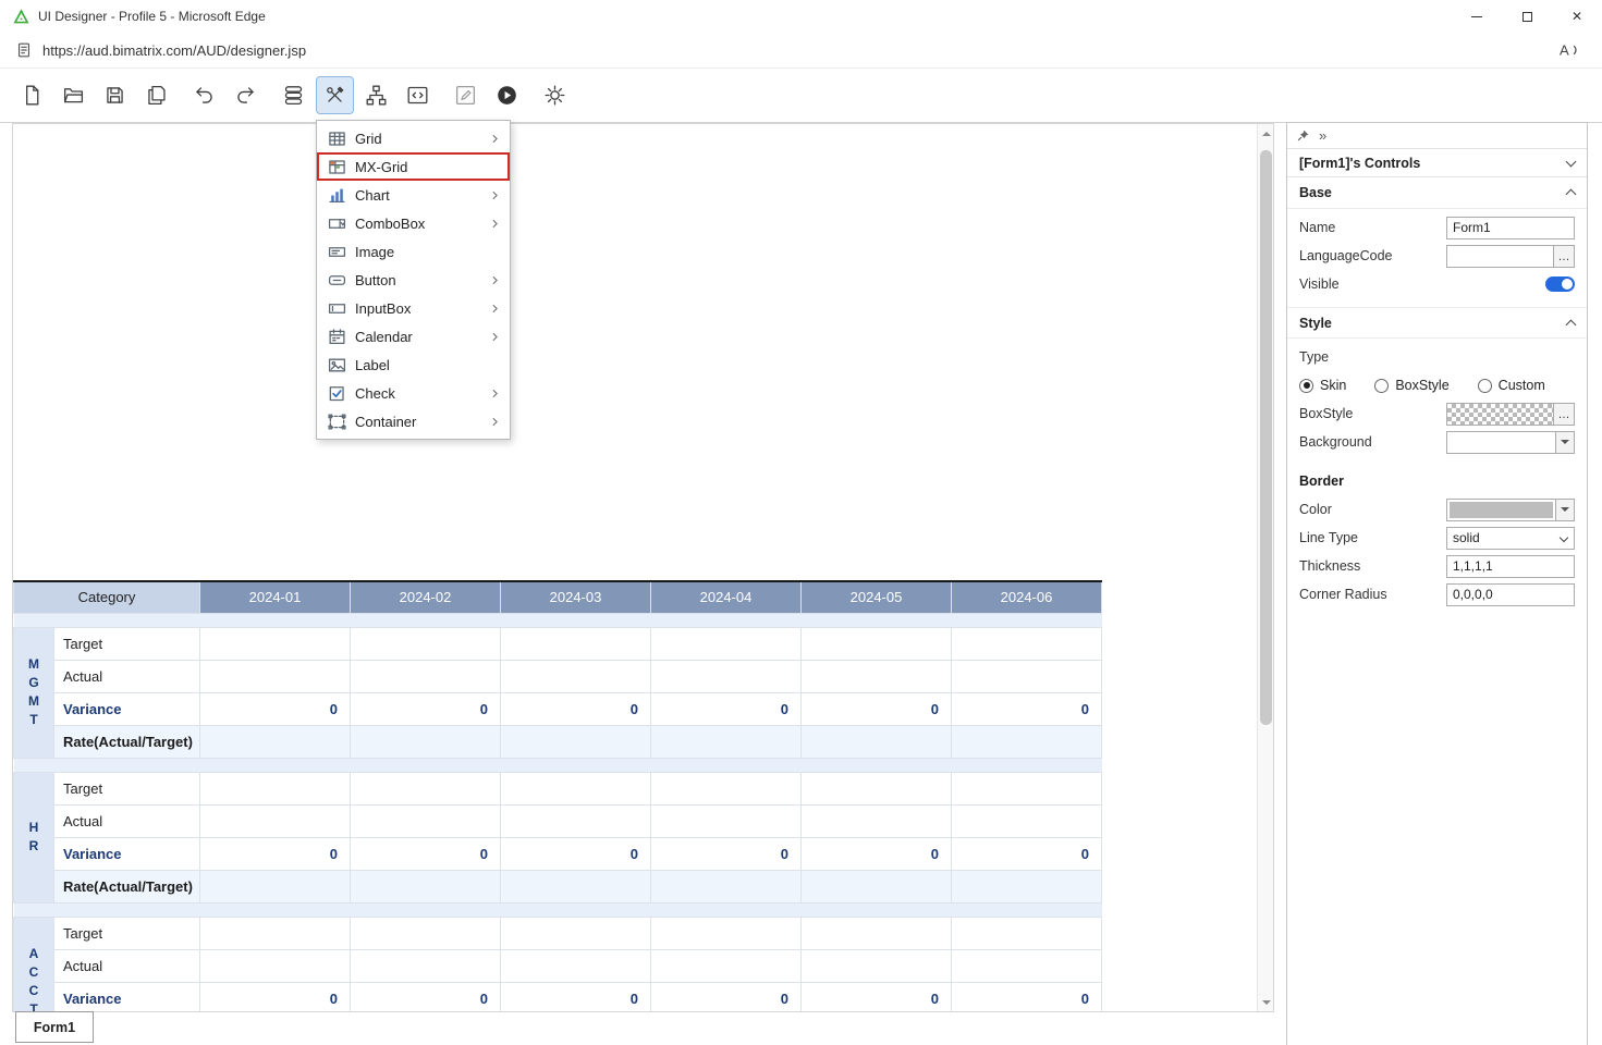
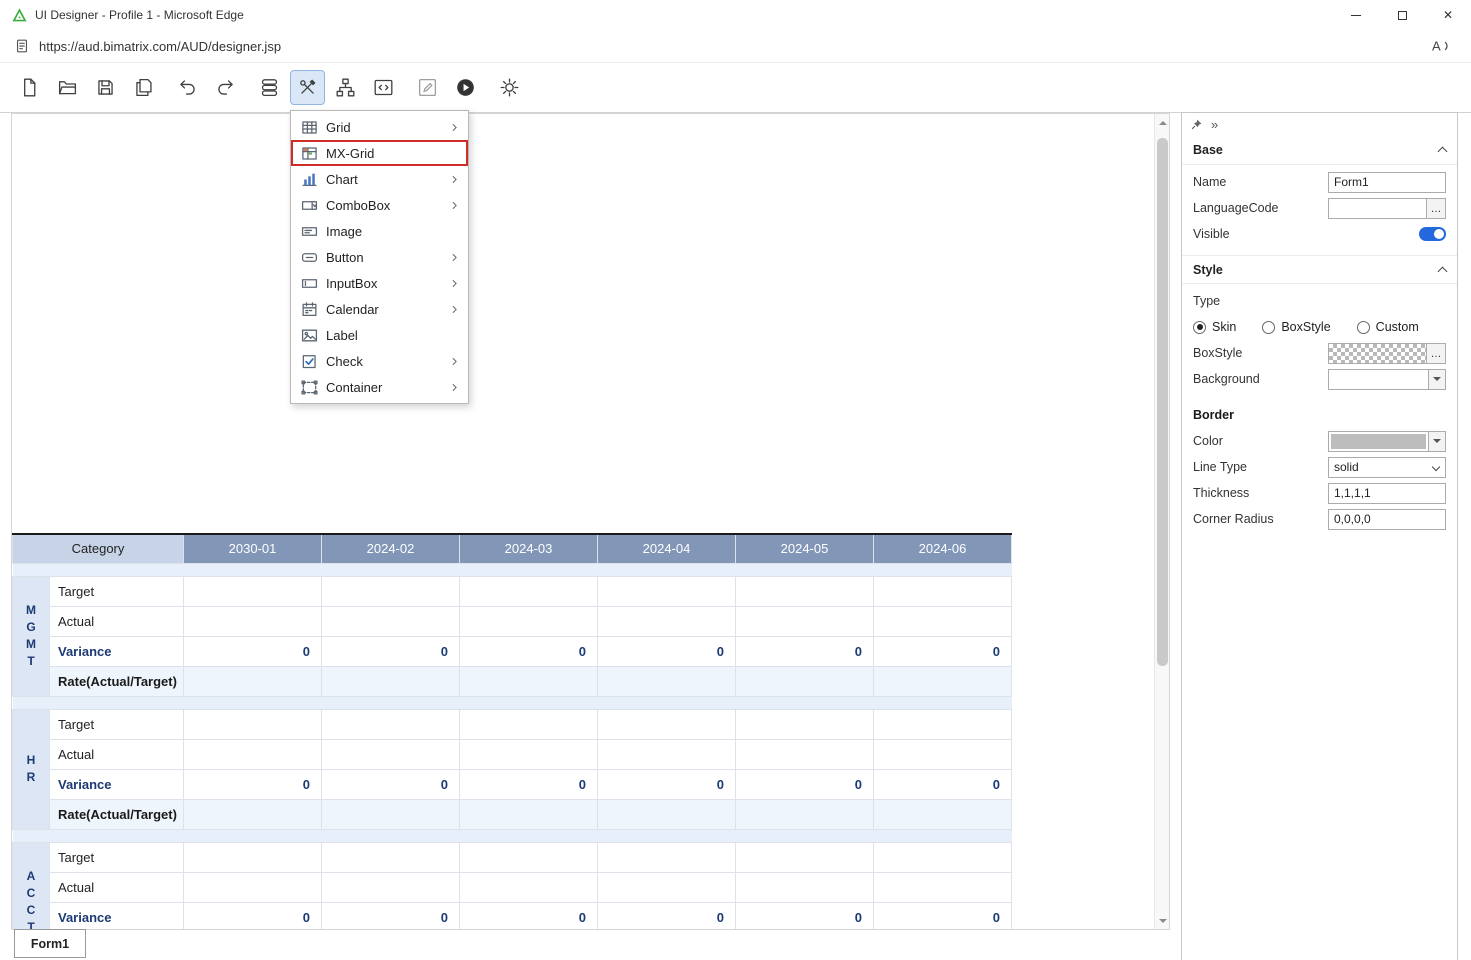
- UI Designer - Profile 5 - Microsoft Edge
+ UI Designer - Profile 1 - Microsoft Edge
  ✕
  https://aud.bimatrix.com/AUD/designer.jsp
  A
- Category	2024-01	2024-02	2024-03	2024-04	2024-05	2024-06
+ Category	2030-01	2024-02	2024-03	2024-04	2024-05	2024-06
  MGMT	Target
  Actual
  Variance	0	0	0	0	0	0
  Rate(Actual/Target)
  HR	Target
  Actual
  Variance	0	0	0	0	0	0
  Rate(Actual/Target)
  ACCT	Target
  Actual
  Variance	0	0	0	0	0	0
  Grid
  MX-Grid
  Chart
  ComboBox
  Image
  Button
  InputBox
  Calendar
  Label
  Check
  Container
  »
- [Form1]'s Controls
  Base
  Name
  Form1
  LanguageCode
  …
  Visible
  Style
  Type
  Skin
  BoxStyle
  Custom
  BoxStyle
  …
  Background
  Border
  Color
  Line Type
  solid
  Thickness
  1,1,1,1
  Corner Radius
  0,0,0,0
  Form1
